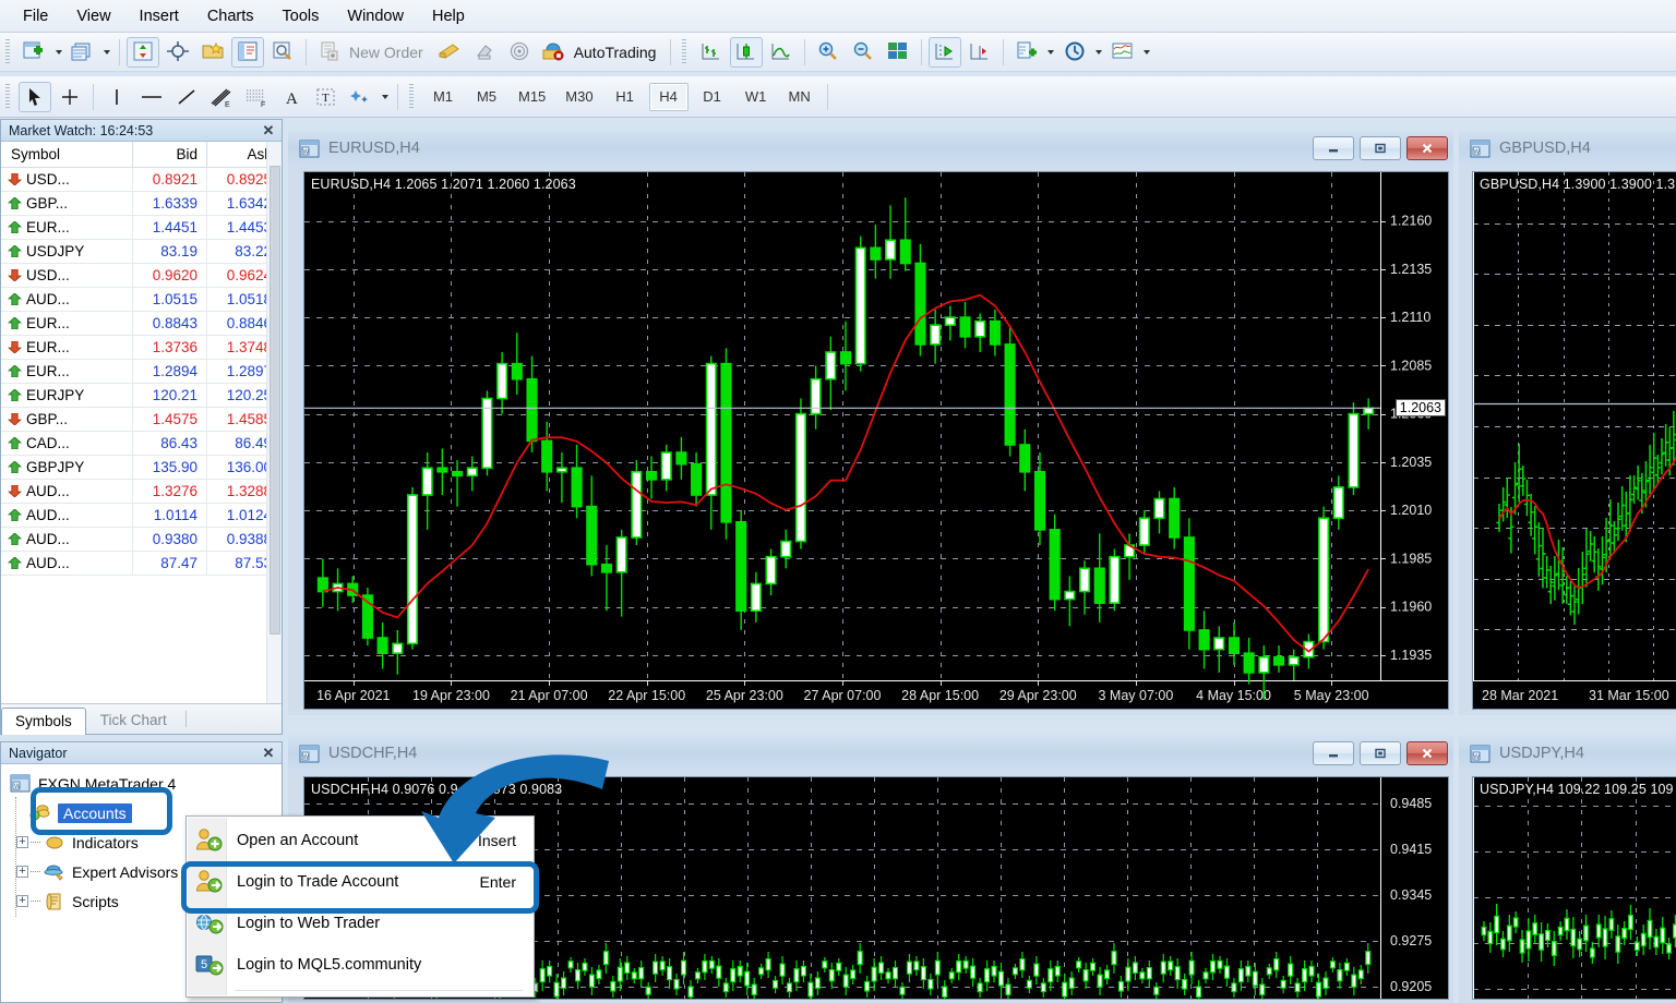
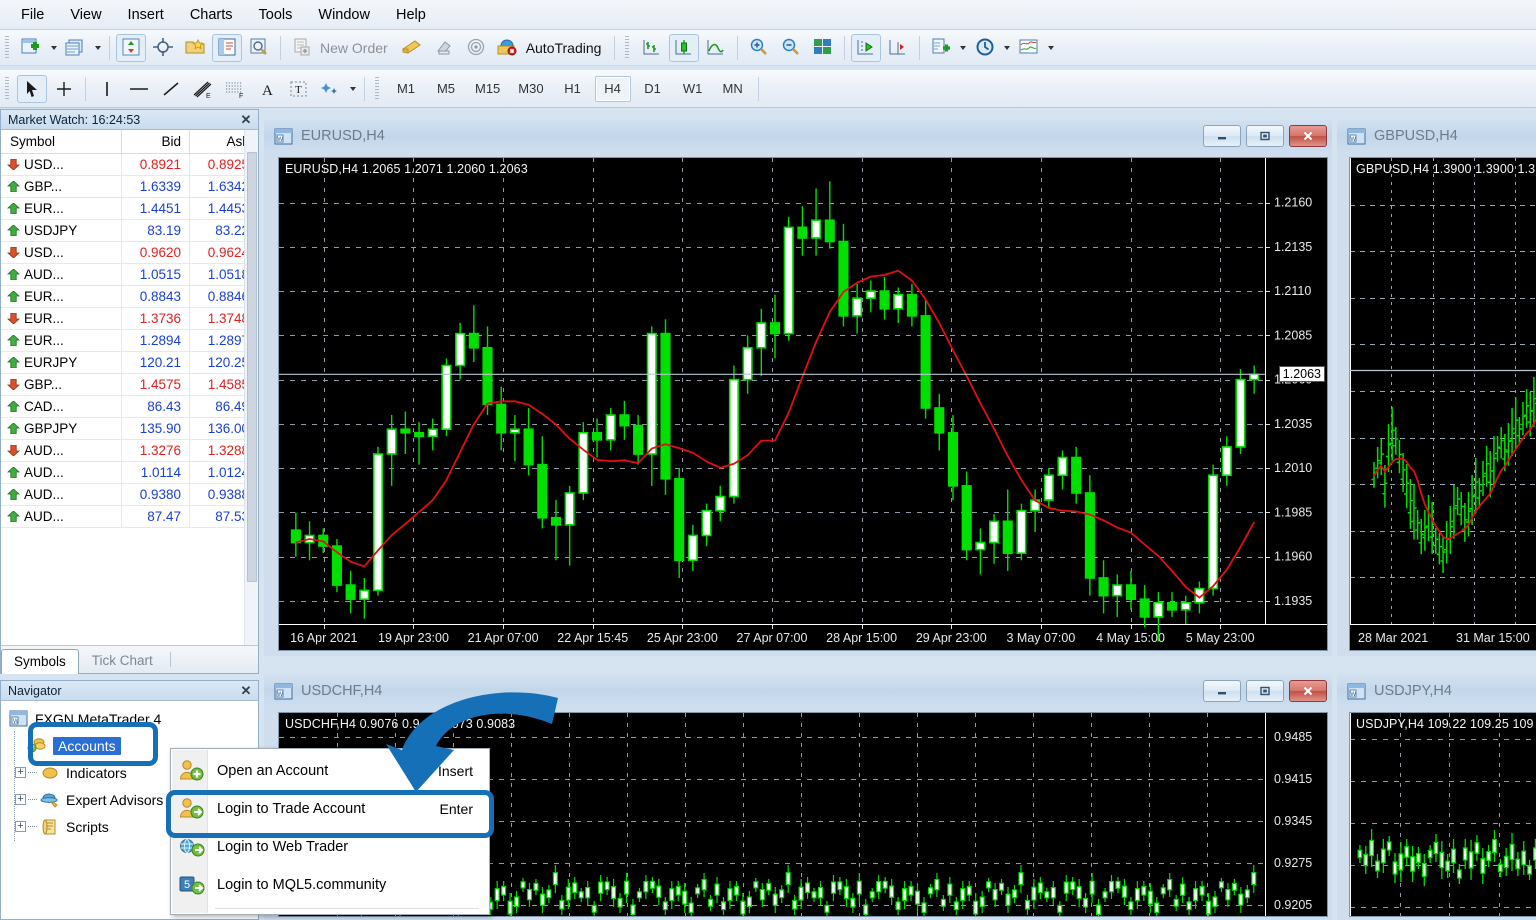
  File
  View
  Insert
  Charts
  Tools
  Window
  Help
  New Order
  AutoTrading
  A
  T
  M1
  M5
  M15
  M30
  H1
  H4
  D1
  W1
  MN
  Market Watch: 16:24:53
  ✕
  Symbol	Bid	As
  USD...	0.8921	0.892
  GBP...	1.6339	1.634
  EUR...	1.4451	1.445
  USDJPY	83.19	83.2
  USD...	0.9620	0.962
  AUD...	1.0515	1.051
  EUR...	0.8843	0.884
  EUR...	1.3736	1.374
  EUR...	1.2894	1.289
  EURJPY	120.21	120.2
  GBP...	1.4575	1.458
  CAD...	86.43	86.4
  GBPJPY	135.90	136.0
  AUD...	1.3276	1.328
  AUD...	1.0114	1.012
  AUD...	0.9380	0.938
  AUD...	87.47	87.5
  Symbols
  Tick Chart
  Navigator
  ✕
  FXGN MetaTrader 4
  Accounts
  +
  Indicators
  +
  Expert Advisors
  +
  Scripts
  EURUSD,H4
  EURUSD,H4 1.2065 1.2071 1.2060 1.2063
  1.2160
  1.2135
  1.2110
  1.2085
  1.2035
  1.2010
  1.1985
  1.1960
  1.1935
  16 Apr 2021
  19 Apr 23:00
  21 Apr 07:00
- 22 Apr 15:00
+ 22 Apr 15:45
  25 Apr 23:00
  27 Apr 07:00
  28 Apr 15:00
  29 Apr 23:00
  3 May 07:00
  4 May 15:00
  5 May 23:00
  1.2063
  GBPUSD,H4
  GBPUSD,H4 1.3900 1.3900 1.3
  28 Mar 2021
  31 Mar 15:00
  USDCHF,H4
  USDCHF,H4 0.9076 0.973 0.9083
  0.9485
  0.9415
  0.9345
  0.9275
  0.9205
  USDJPY,H4
  USDJPY,H4 109.22 109.25 109
  Open an Account
  Insert
  Login to Trade Account
  Enter
  Login to Web Trader
  5
  Login to MQL5.community
